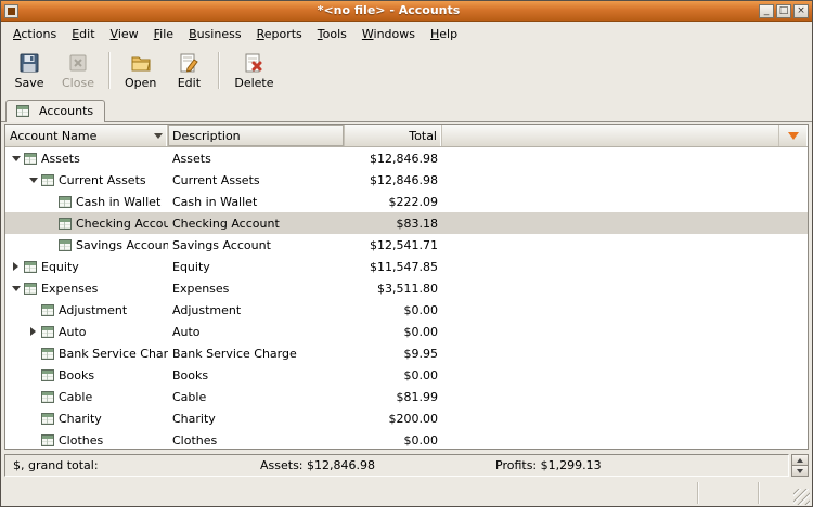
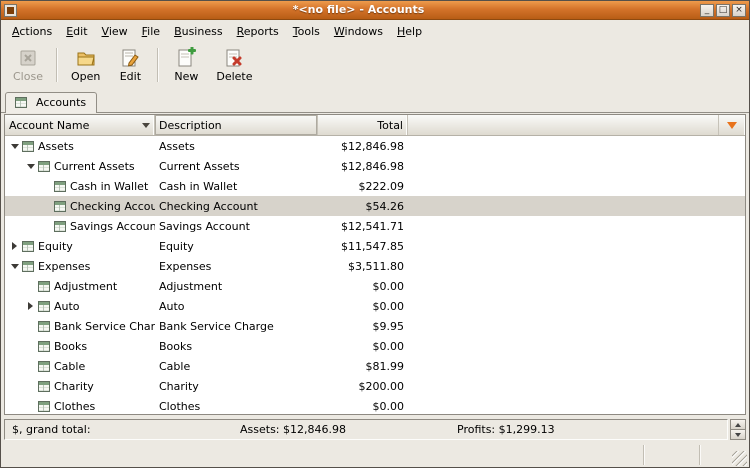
  *<no file> - Accounts
  _
  □
  ×
  Actions
  Edit
  View
  File
  Business
  Reports
  Tools
  Windows
  Help
- Save
  Close
  Open
  Edit
+ New
  Delete
  Accounts
  Account Name
  Description
  Total
  Assets
  Assets
  $12,846.98
  Current Assets
  Current Assets
  $12,846.98
  Cash in Wallet
  Cash in Wallet
  $222.09
  Checking Accou
  Checking Account
- $83.18
+ $54.26
  Savings Accoun
  Savings Account
  $12,541.71
  Equity
  Equity
  $11,547.85
  Expenses
  Expenses
  $3,511.80
  Adjustment
  Adjustment
  $0.00
  Auto
  Auto
  $0.00
  Bank Service Char
  Bank Service Charge
  $9.95
  Books
  Books
  $0.00
  Cable
  Cable
  $81.99
  Charity
  Charity
  $200.00
  Clothes
  Clothes
  $0.00
  $, grand total:
  Assets: $12,846.98
  Profits: $1,299.13
